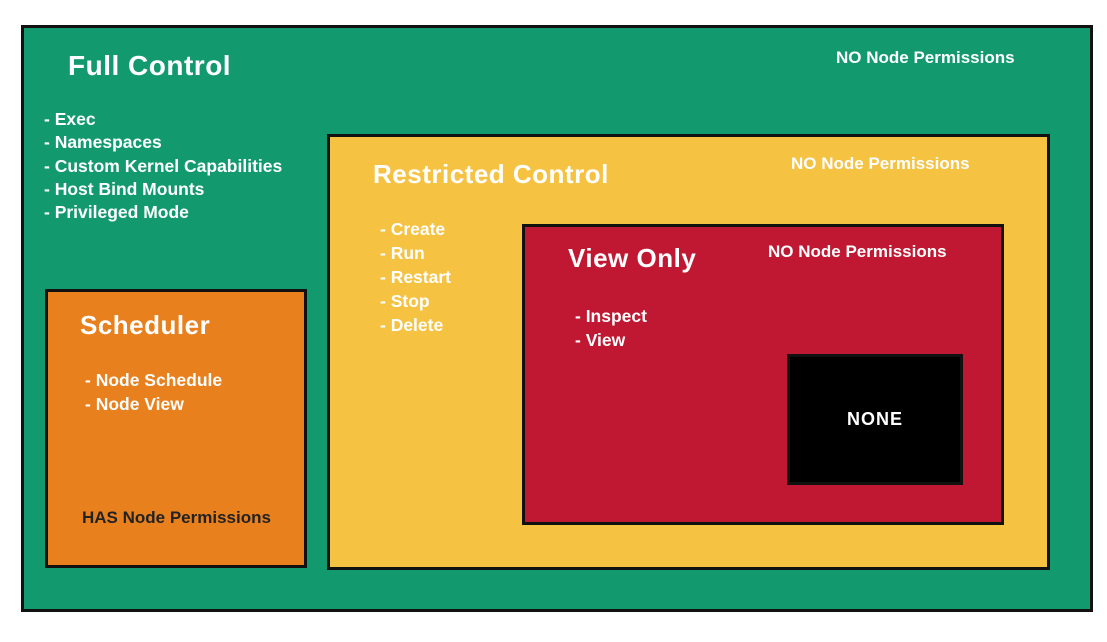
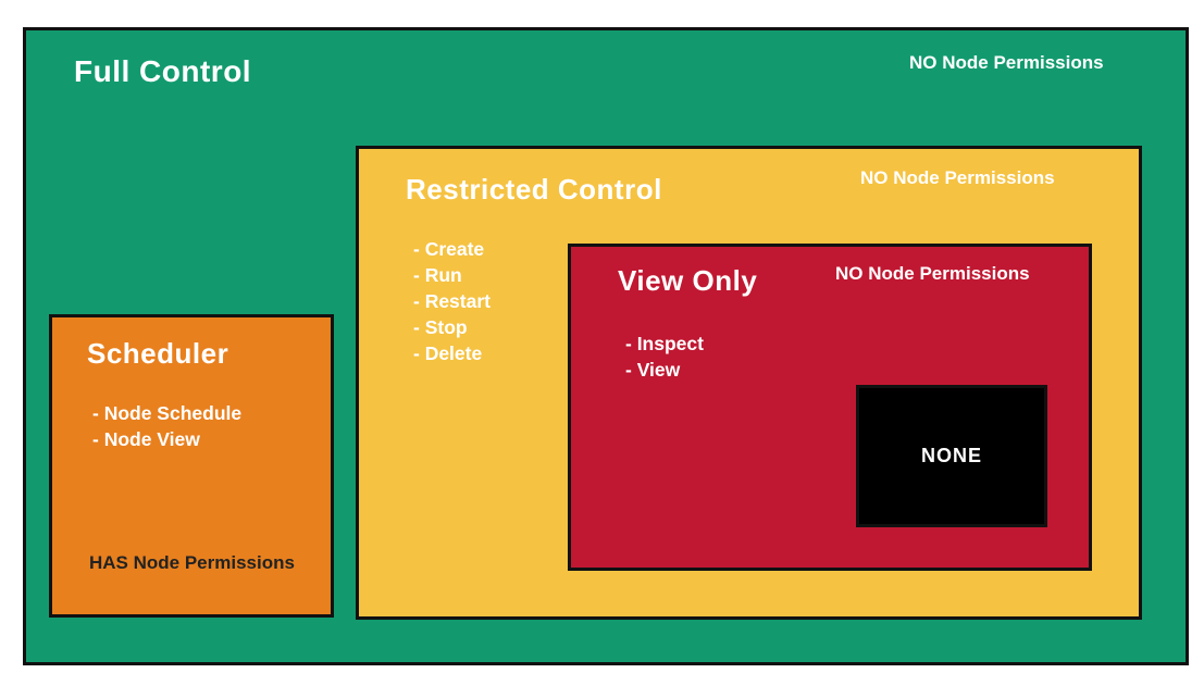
  Full Control
  NO Node Permissions
- - Exec
- - Namespaces
- - Custom Kernel Capabilities
- - Host Bind Mounts
- - Privileged Mode
  Scheduler
  - Node Schedule
  - Node View
  HAS Node Permissions
  Restricted Control
  NO Node Permissions
  - Create
  - Run
  - Restart
  - Stop
  - Delete
  View Only
  NO Node Permissions
  - Inspect
  - View
  NONE
